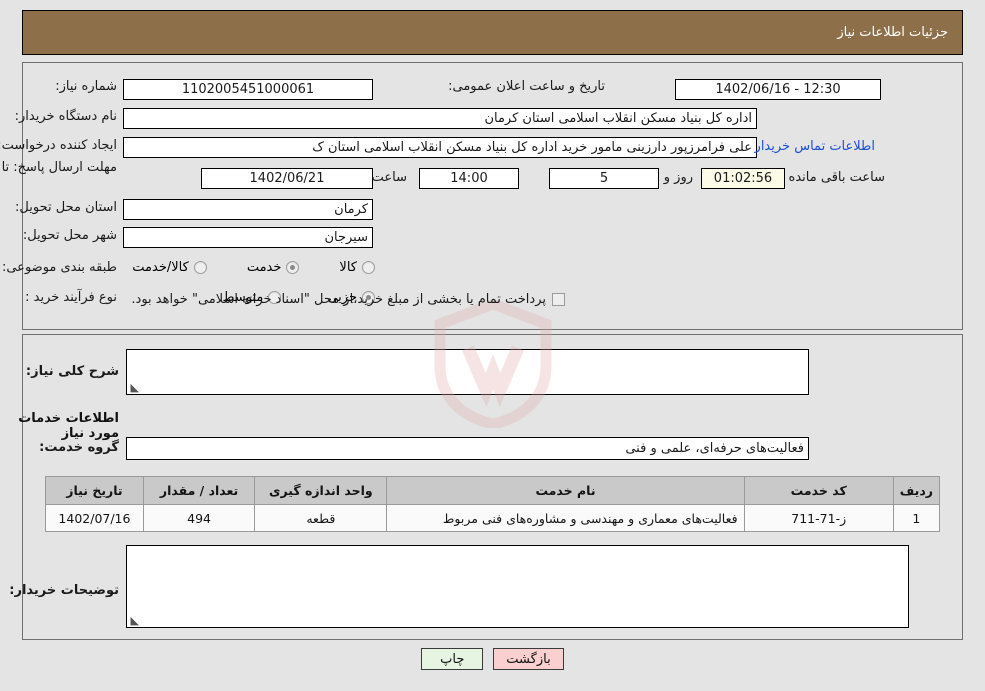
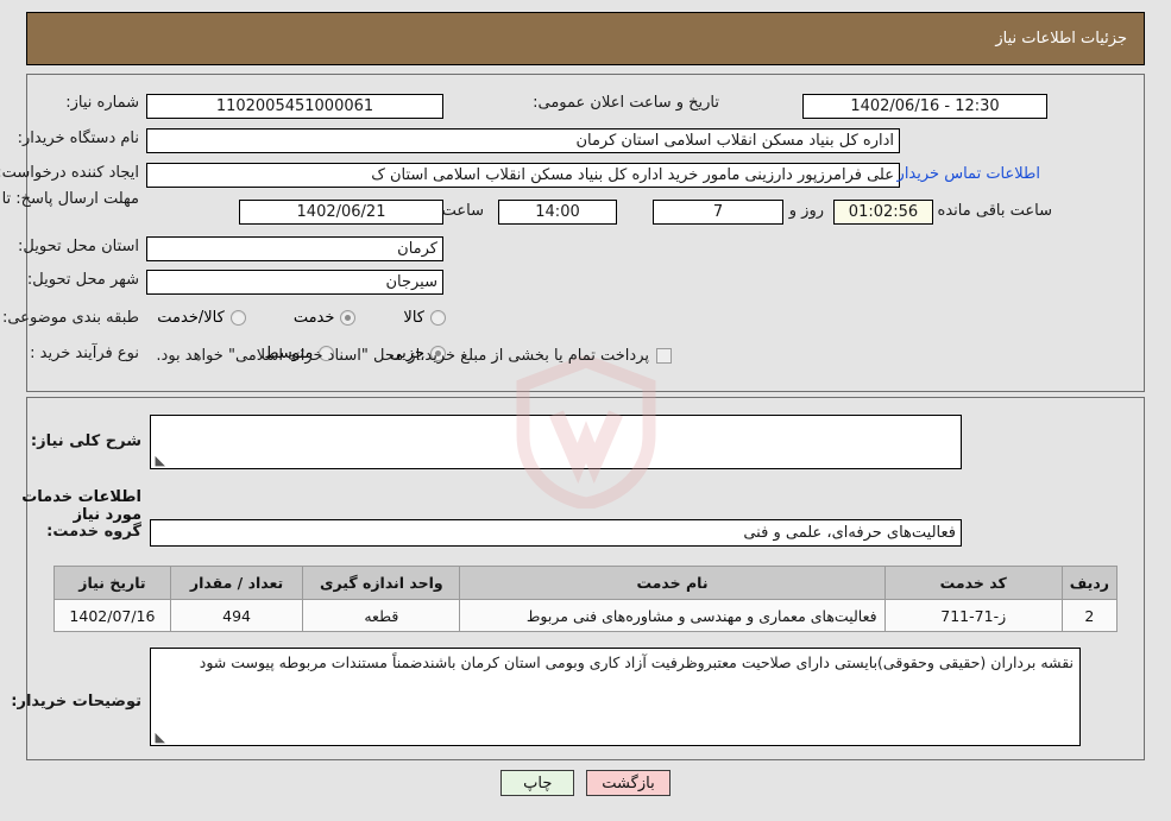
  جزئیات اطلاعات نیاز
  شماره نیاز:
  1102005451000061
  تاریخ و ساعت اعلان عمومی:
  12:30 - 1402/06/16
  نام دستگاه خریدار:
  اداره کل بنیاد مسکن انقلاب اسلامی استان کرمان
  ایجاد کننده درخواست
  علی فرامرزپور دارزینی مامور خرید اداره کل بنیاد مسکن انقلاب اسلامی استان ک
  اطلاعات تماس خریدار
  مهلت ارسال پاسخ: تا
  1402/06/21
  ساعت
  14:00
- 5
+ 7
  روز و
  01:02:56
  ساعت باقی مانده
  استان محل تحویل:
  کرمان
  شهر محل تحویل:
  سیرجان
  طبقه بندی موضوعی:
  کالا
  خدمت
  کالا/خدمت
  نوع فرآیند خرید :
  جزیی
  متوسط
  پرداخت تمام یا بخشی از مبلغ خرید،از محل "اسناد خزانه اسلامی" خواهد بود.
  شرح کلی نیاز:
  ◣
  اطلاعات خدمات مورد نیاز
  گروه خدمت:
  فعالیت‌های حرفه‌ای، علمی و فنی
  ردیف	کد خدمت	نام خدمت	واحد اندازه گیری	تعداد / مقدار	تاریخ نیاز
- 1	ز-71-711	فعالیت‌های معماری و مهندسی و مشاوره‌های فنی مربوط	قطعه	494	1402/07/16
+ 2	ز-71-711	فعالیت‌های معماری و مهندسی و مشاوره‌های فنی مربوط	قطعه	494	1402/07/16
  توضیحات خریدار:
+ نقشه برداران (حقیقی وحقوقی)بایستی دارای صلاحیت معتبروظرفیت آزاد کاری وبومی استان کرمان باشندضمناً مستندات مربوطه پیوست شود
  ◣
  بازگشت
  چاپ
